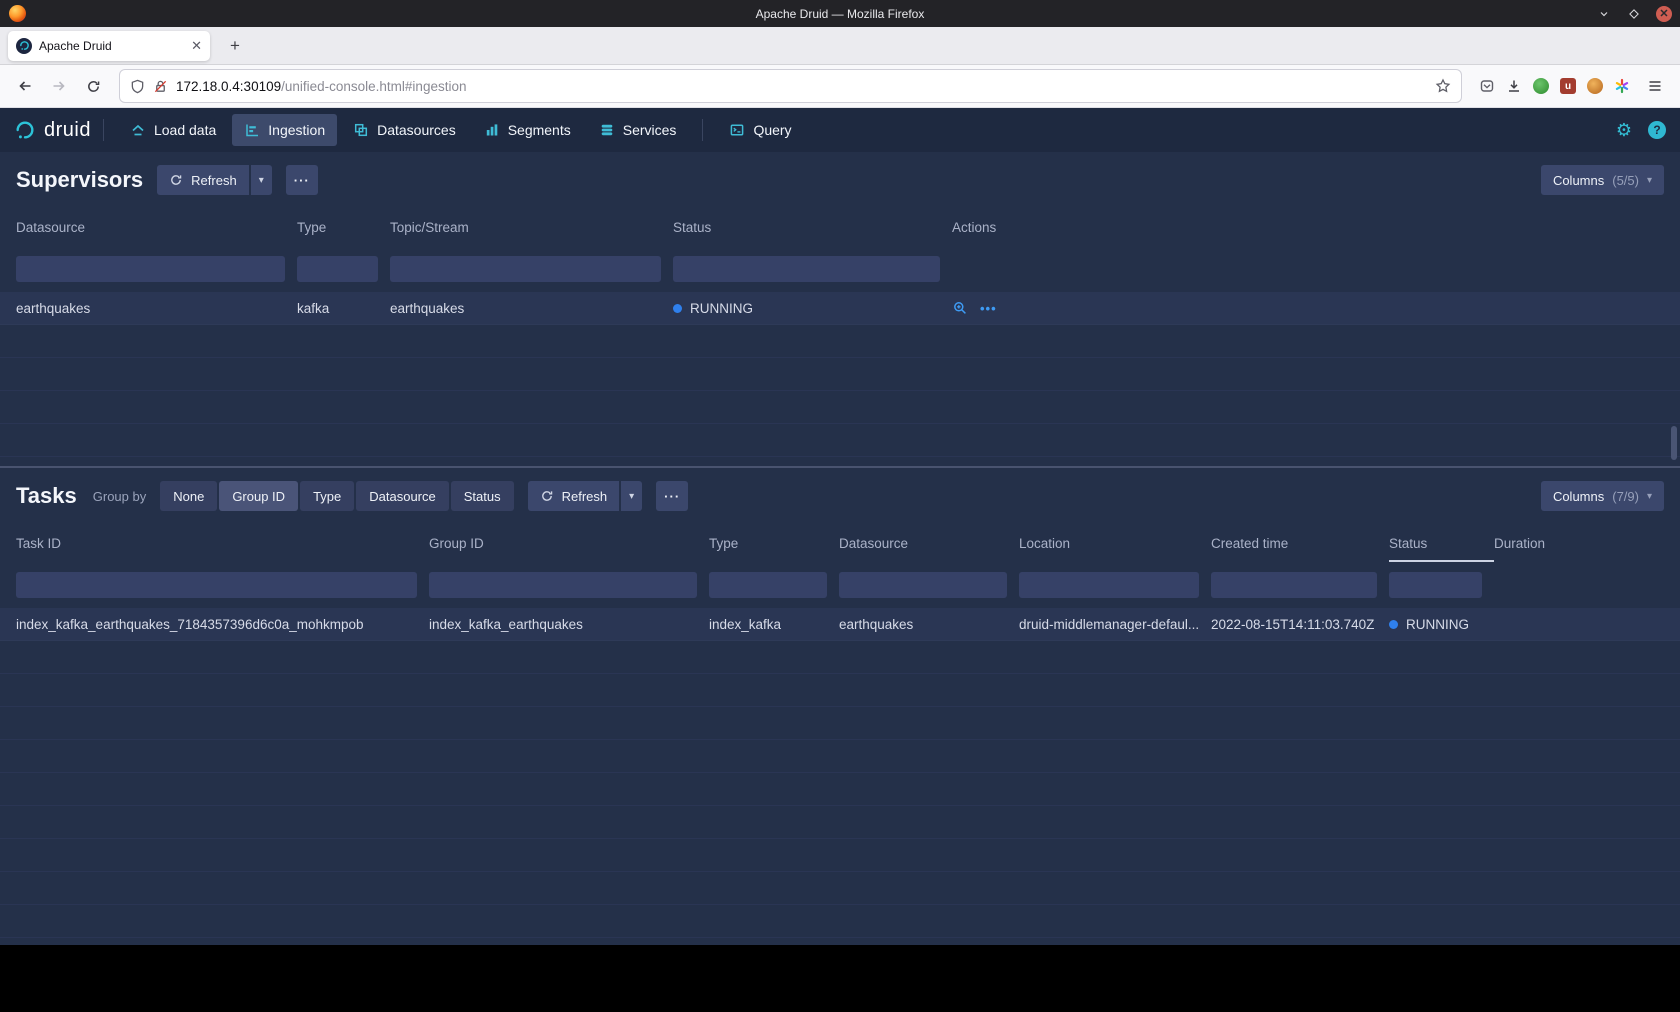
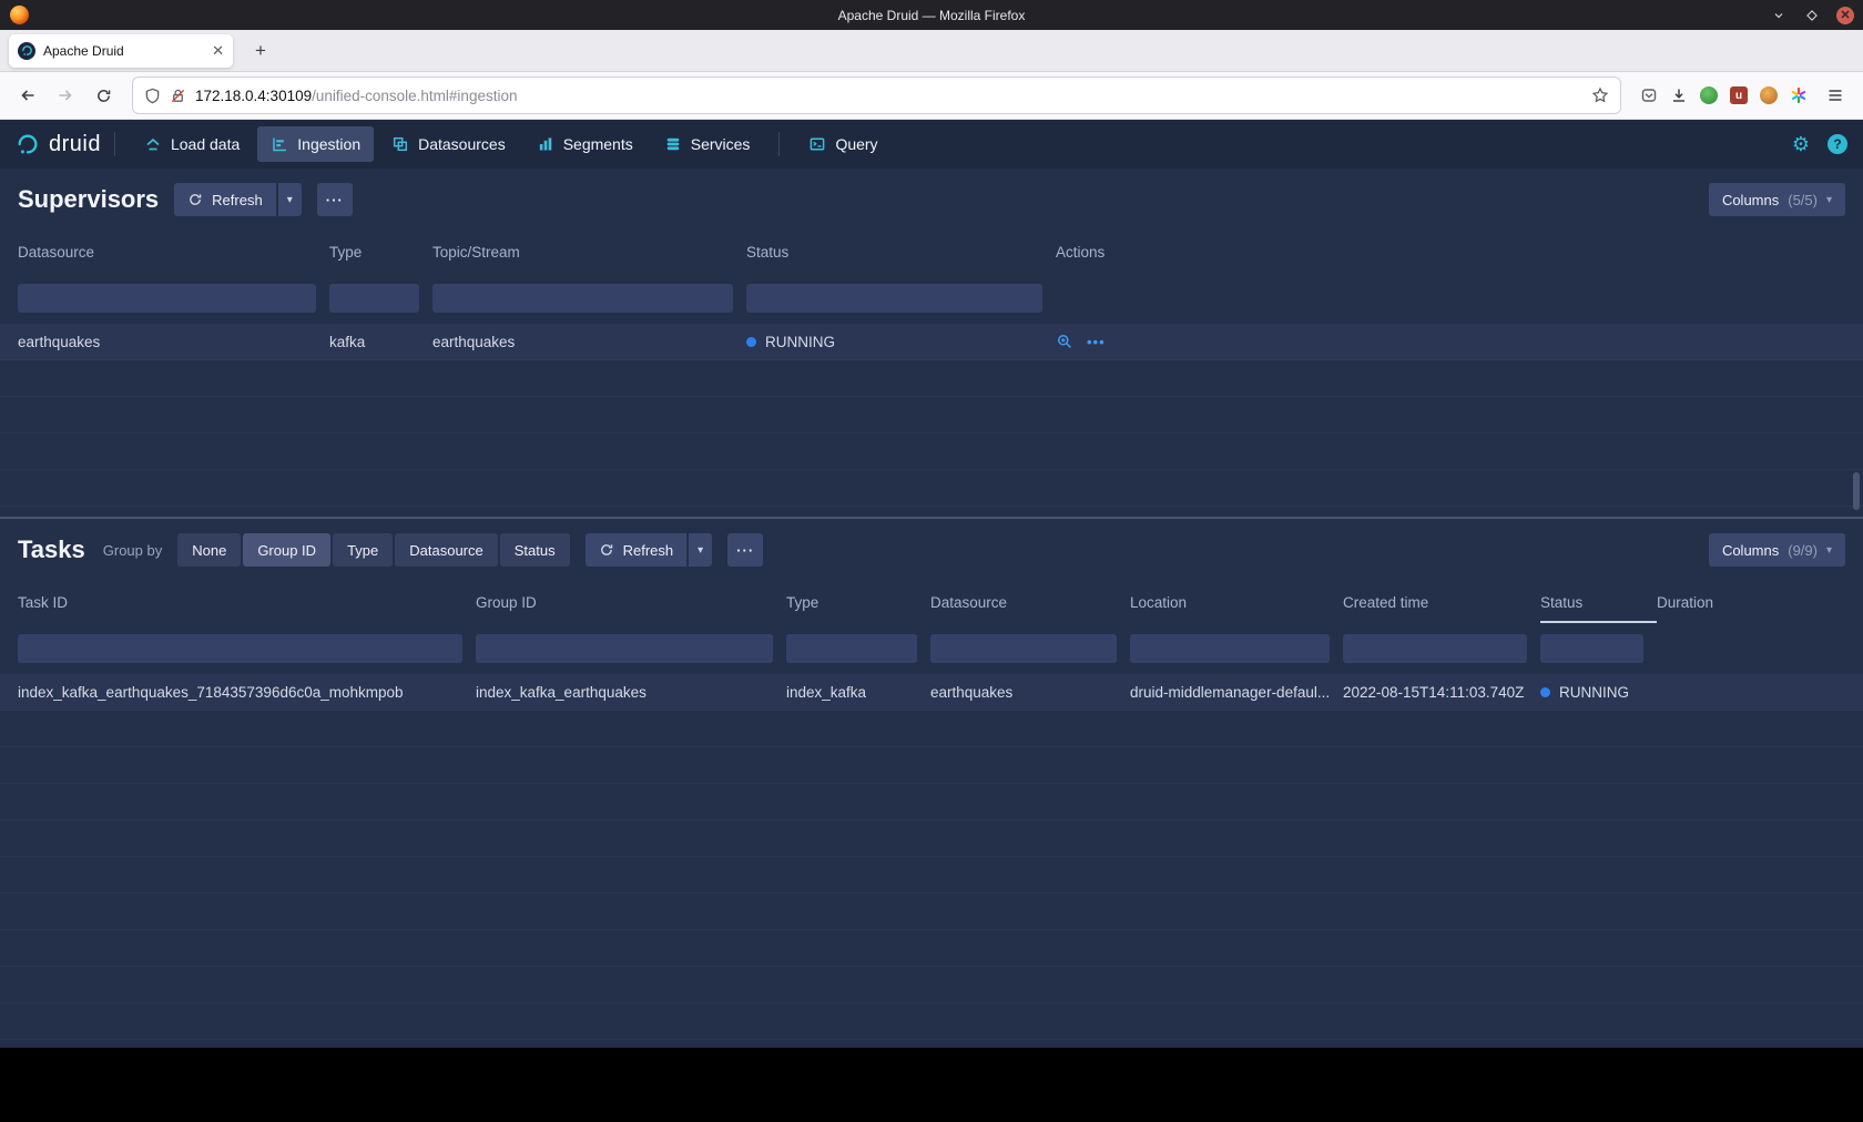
  Apache Druid — Mozilla Firefox
  ✕
  Apache Druid
  ✕
  +
  172.18.0.4:30109/unified-console.html#ingestion
  u
  druid
  Load data
  Ingestion
  Datasources
  Segments
  Services
  Query
  ⚙
  ?
  Supervisors
  Refresh
  ▾
  ···
  Columns
  (5/5)
  ▾
  Datasource
  Type
  Topic/Stream
  Status
  Actions
  earthquakes
  kafka
  earthquakes
  RUNNING
  •••
  Tasks
  Group by
  None
  Group ID
  Type
  Datasource
  Status
  Refresh
  ▾
  ···
  Columns
- (7/9)
+ (9/9)
  ▾
  Task ID
  Group ID
  Type
  Datasource
  Location
  Created time
  Status
  Duration
  index_kafka_earthquakes_7184357396d6c0a_mohkmpob
  index_kafka_earthquakes
  index_kafka
  earthquakes
  druid-middlemanager-defaul...
  2022-08-15T14:11:03.740Z
  RUNNING
